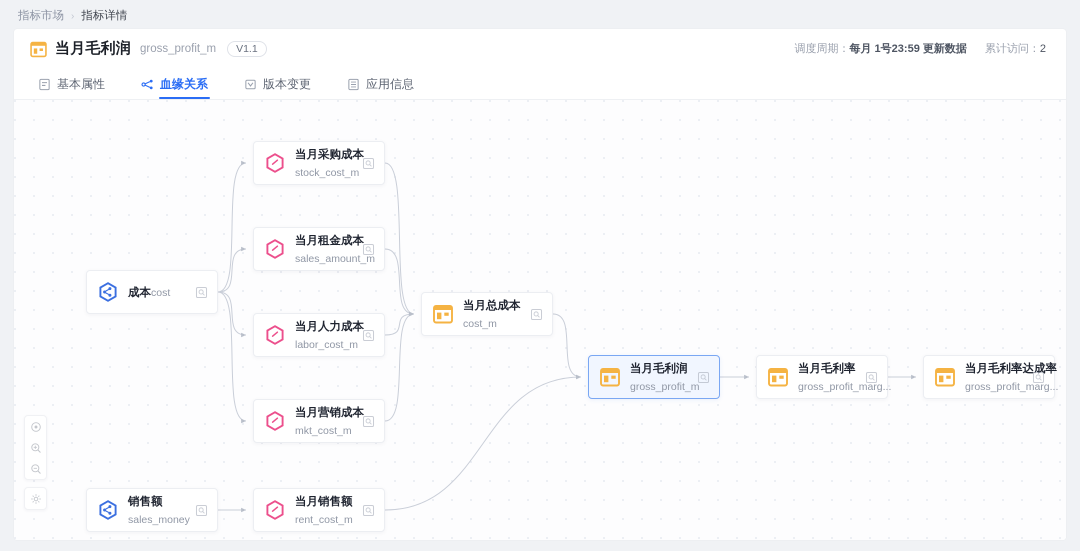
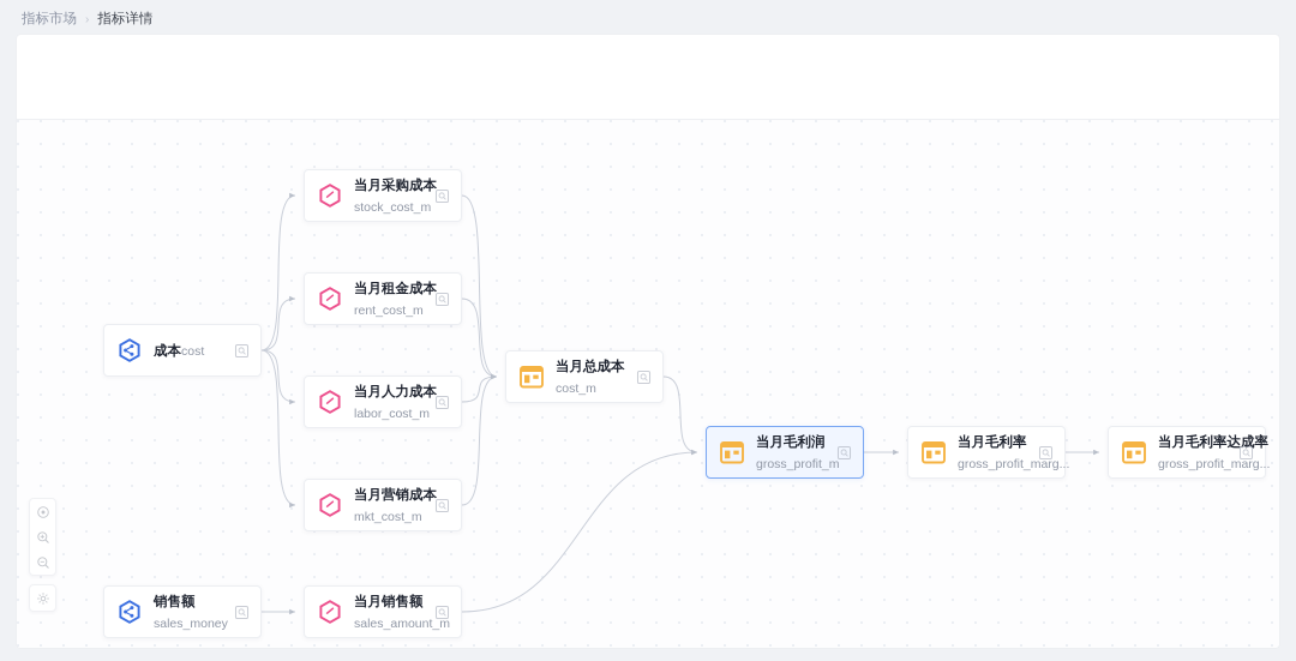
  指标市场
  ›
  指标详情
- 当月毛利润
- gross_profit_m
- V1.1
- 调度周期：每月 1号23:59 更新数据
- 累计访问：2
- 基本属性
- 血缘关系
- 版本变更
- 应用信息
  成本cost
  当月采购成本stock_cost_m
- 当月租金成本sales_amount_m
+ 当月租金成本rent_cost_m
  当月人力成本labor_cost_m
  当月营销成本mkt_cost_m
  当月总成本cost_m
  当月毛利润gross_profit_m
  当月毛利率gross_profit_marg...
  当月毛利率达成率gross_profit_marg...
  销售额sales_money
- 当月销售额rent_cost_m
+ 当月销售额sales_amount_m
